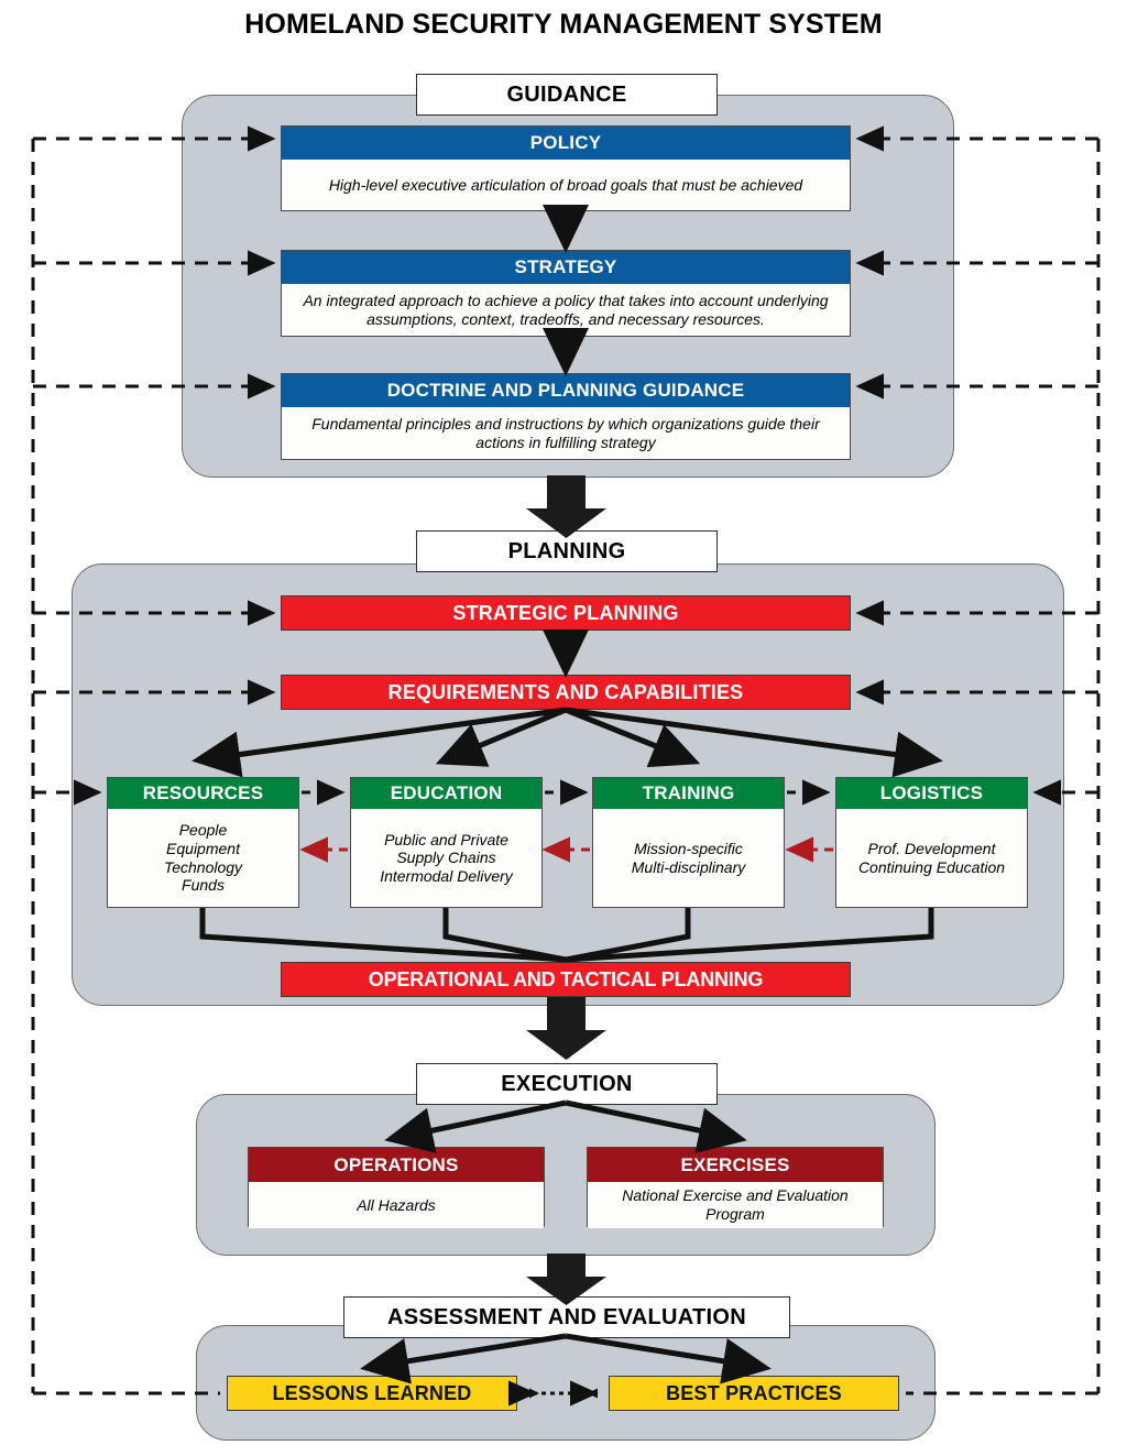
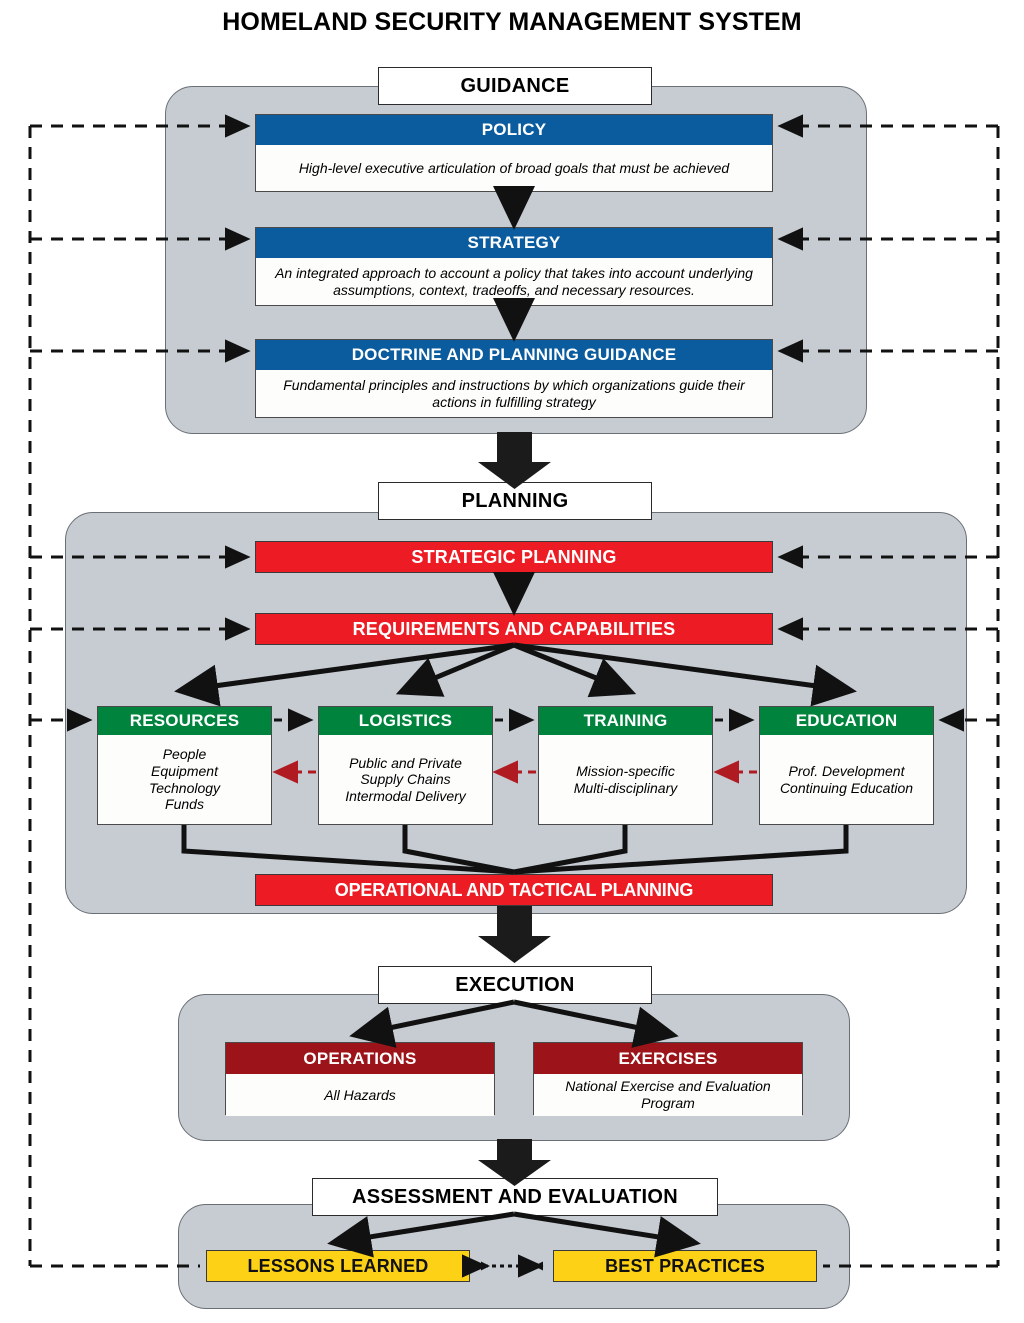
  HOMELAND SECURITY MANAGEMENT SYSTEM
  GUIDANCE
  POLICY
  High-level executive articulation of broad goals that must be achieved
  STRATEGY
- An integrated approach to achieve a policy that takes into account underlying assumptions, context, tradeoffs, and necessary resources.
+ An integrated approach to account a policy that takes into account underlying assumptions, context, tradeoffs, and necessary resources.
  DOCTRINE AND PLANNING GUIDANCE
  Fundamental principles and instructions by which organizations guide their actions in fulfilling strategy
  PLANNING
  STRATEGIC PLANNING
  REQUIREMENTS AND CAPABILITIES
  RESOURCES
  People
  Equipment
  Technology
  Funds
- EDUCATION
+ LOGISTICS
  Public and Private
  Supply Chains
  Intermodal Delivery
  TRAINING
  Mission-specific
  Multi-disciplinary
- LOGISTICS
+ EDUCATION
  Prof. Development
  Continuing Education
  OPERATIONAL AND TACTICAL PLANNING
  EXECUTION
  OPERATIONS
  All Hazards
  EXERCISES
  National Exercise and Evaluation Program
  ASSESSMENT AND EVALUATION
  LESSONS LEARNED
  BEST PRACTICES
